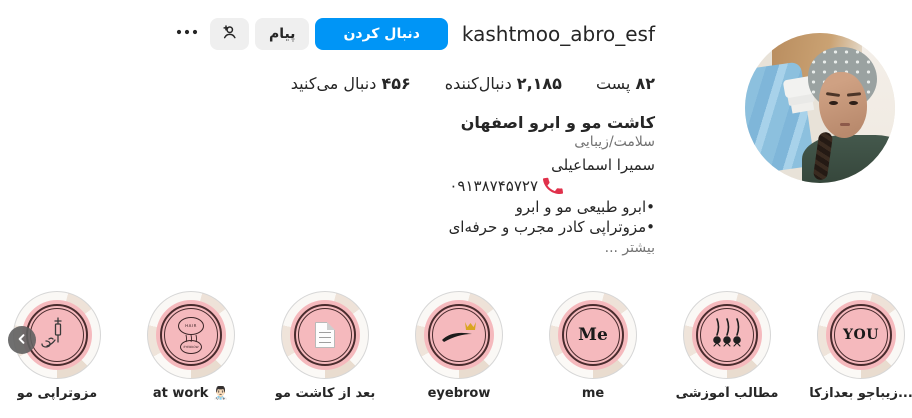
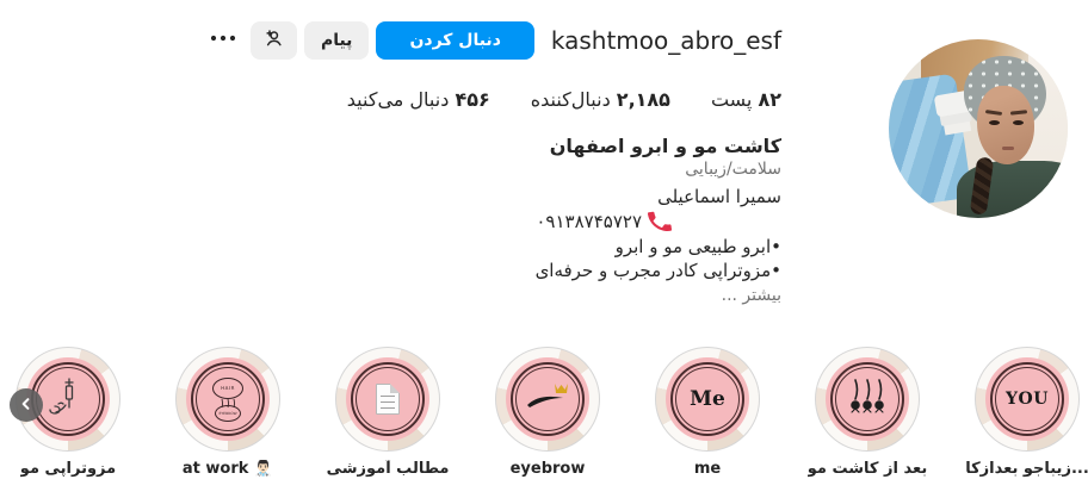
  kashtmoo_abro_esf
  دنبال کردن
  پیام
  ۸۲ پست
  ۲,۱۸۵ دنبال‌کننده
  ۴۵۶ دنبال میکنید
  کاشت مو و ابرو اصفهان
  سلامت/زیبایی
  سمیرا اسماعیلی
  ۰۹۱۳۸۷۴۵۷۲۷
  •ابرو طبیعی مو و ابرو
  •مزوتراپی کادر مجرب و حرفه‌ای
  بیشتر ...
  مزوتراپی مو
  at work 👨🏻‍⚕️
- بعد از کاشت مو
+ مطالب آموزشی
  eyebrow
  Me
  me
- مطالب آموزشی
+ بعد از کاشت مو
  YOU
  زیباجو بعدازکا...
